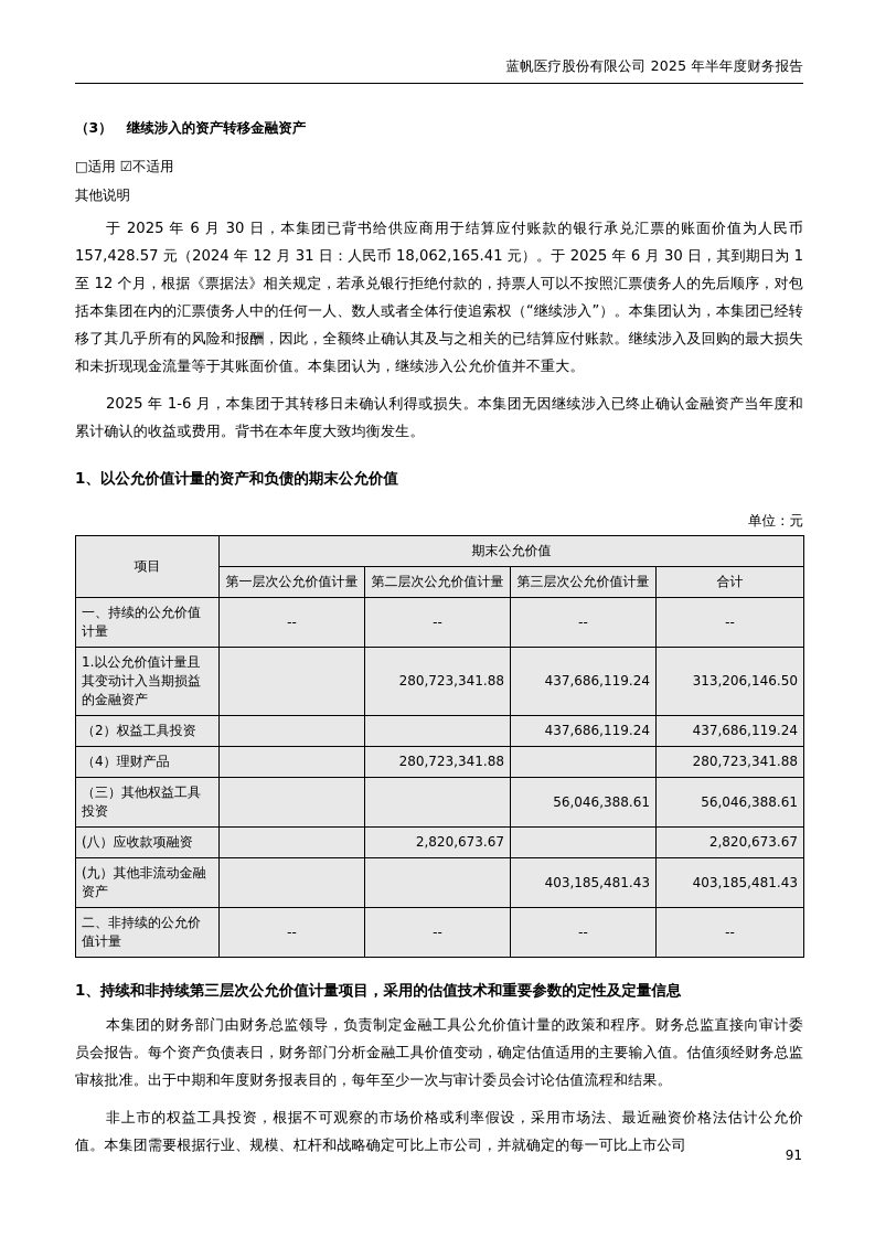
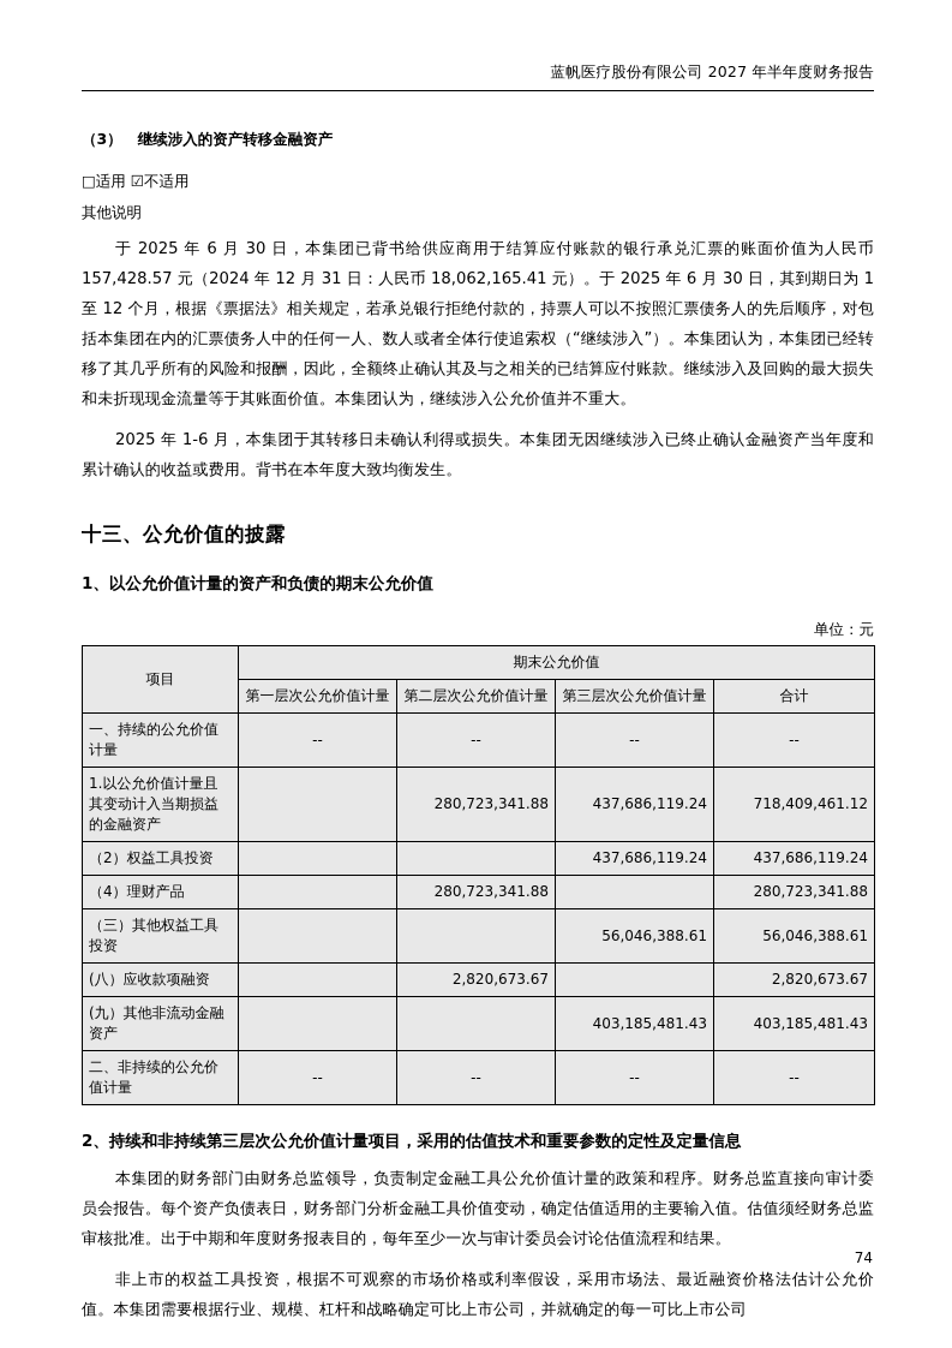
- 蓝帆医疗股份有限公司 2025 年半年度财务报告
+ 蓝帆医疗股份有限公司 2027 年半年度财务报告
  （3） 继续涉入的资产转移金融资产
  □适用 ☑不适用
  其他说明
  于 2025 年 6 月 30 日，本集团已背书给供应商用于结算应付账款的银行承兑汇票的账面价值为人民币 157,428.57 元（2024 年 12 月 31 日：人民币 18,062,165.41 元）。于 2025 年 6 月 30 日，其到期日为 1 至 12 个月，根据《票据法》相关规定，若承兑银行拒绝付款的，持票人可以不按照汇票债务人的先后顺序，对包括本集团在内的汇票债务人中的任何一人、数人或者全体行使追索权（“继续涉入”）。本集团认为，本集团已经转移了其几乎所有的风险和报酬，因此，全额终止确认其及与之相关的已结算应付账款。继续涉入及回购的最大损失和未折现现金流量等于其账面价值。本集团认为，继续涉入公允价值并不重大。
  2025 年 1-6 月，本集团于其转移日未确认利得或损失。本集团无因继续涉入已终止确认金融资产当年度和累计确认的收益或费用。背书在本年度大致均衡发生。
+ 十三、公允价值的披露
  1、以公允价值计量的资产和负债的期末公允价值
  单位：元
  项目	期末公允价值
  第一层次公允价值计量	第二层次公允价值计量	第三层次公允价值计量	合计
  一、持续的公允价值计量	--	--	--	--
- 1.以公允价值计量且其变动计入当期损益的金融资产		280,723,341.88	437,686,119.24	313,206,146.50
+ 1.以公允价值计量且其变动计入当期损益的金融资产		280,723,341.88	437,686,119.24	718,409,461.12
  （2）权益工具投资			437,686,119.24	437,686,119.24
  （4）理财产品		280,723,341.88		280,723,341.88
  （三）其他权益工具投资			56,046,388.61	56,046,388.61
  (八）应收款项融资		2,820,673.67		2,820,673.67
  (九）其他非流动金融资产			403,185,481.43	403,185,481.43
  二、非持续的公允价值计量	--	--	--	--
- 1、持续和非持续第三层次公允价值计量项目，采用的估值技术和重要参数的定性及定量信息
+ 2、持续和非持续第三层次公允价值计量项目，采用的估值技术和重要参数的定性及定量信息
  本集团的财务部门由财务总监领导，负责制定金融工具公允价值计量的政策和程序。财务总监直接向审计委员会报告。每个资产负债表日，财务部门分析金融工具价值变动，确定估值适用的主要输入值。估值须经财务总监审核批准。出于中期和年度财务报表目的，每年至少一次与审计委员会讨论估值流程和结果。
  非上市的权益工具投资，根据不可观察的市场价格或利率假设，采用市场法、最近融资价格法估计公允价值。本集团需要根据行业、规模、杠杆和战略确定可比上市公司，并就确定的每一可比上市公司
- 91
+ 74
